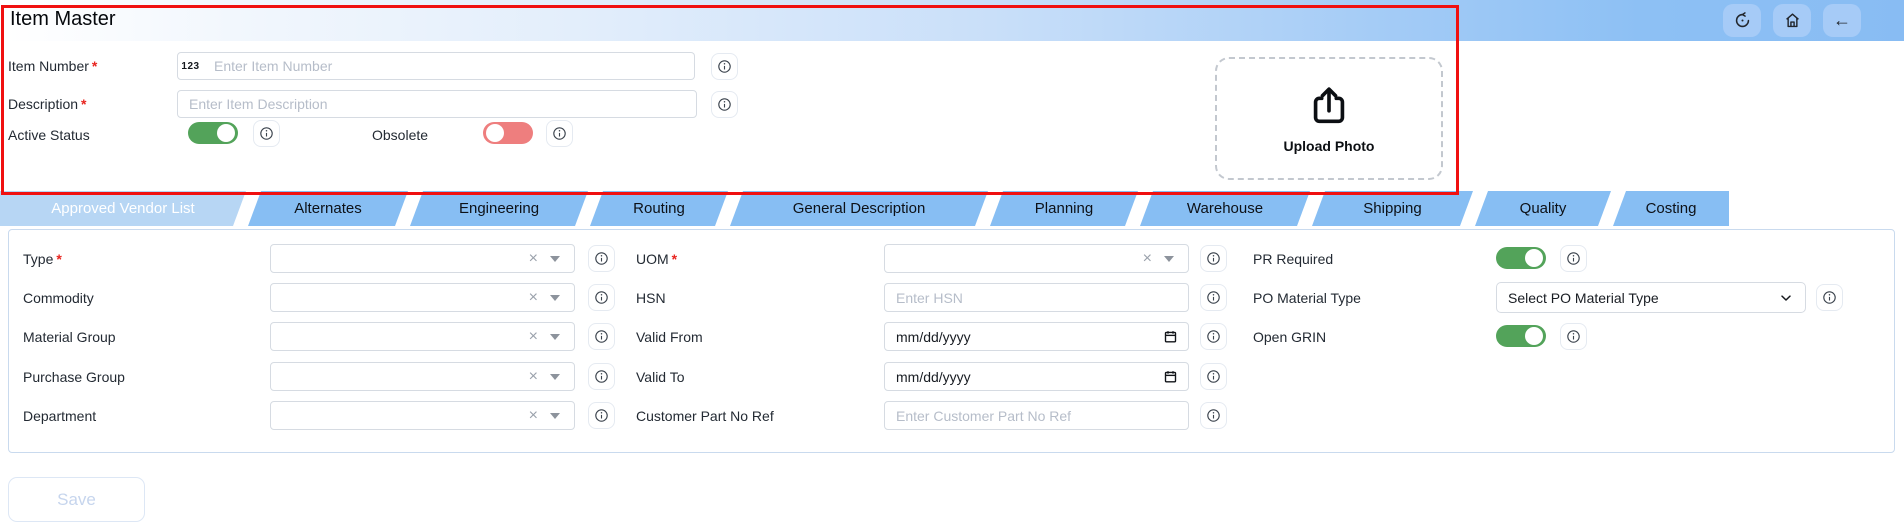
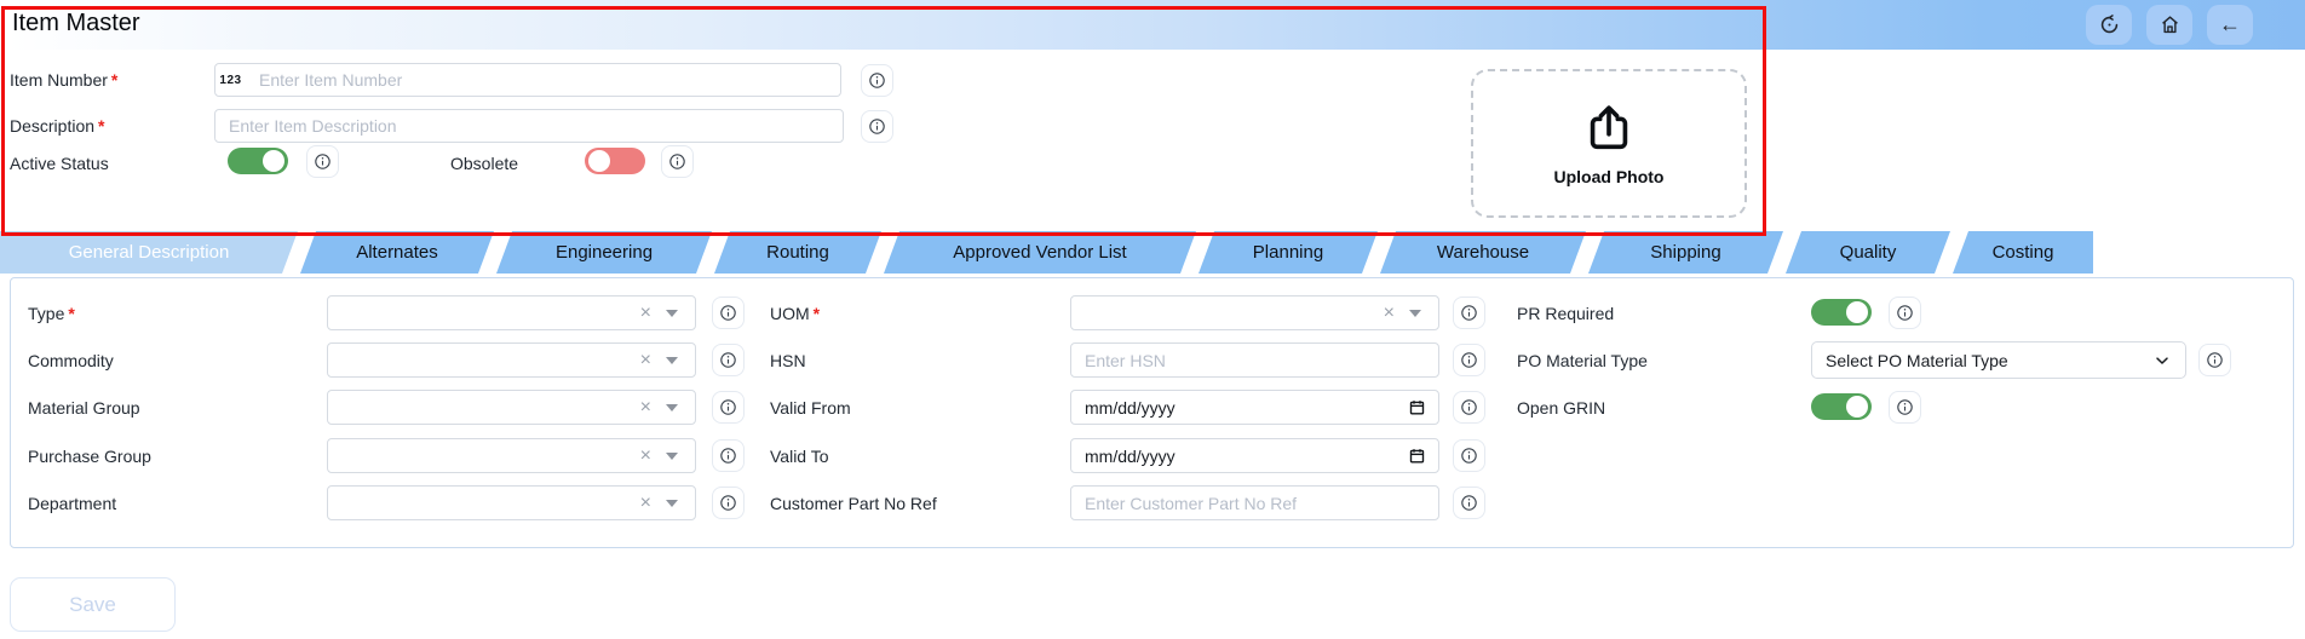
  Item Master
  ←
  Item Number *
  123
  Enter Item Number
  Description *
  Enter Item Description
  Active Status
  Obsolete
  Upload Photo
- Approved Vendor List
+ General Description
  Alternates
  Engineering
  Routing
- General Description
+ Approved Vendor List
  Planning
  Warehouse
  Shipping
  Quality
  Costing
  Type *
  ×
  Commodity
  ×
  Material Group
  ×
  Purchase Group
  ×
  Department
  ×
  UOM *
  ×
  HSN
  Enter HSN
  Valid From
  mm/dd/yyyy
  Valid To
  mm/dd/yyyy
  Customer Part No Ref
  Enter Customer Part No Ref
  PR Required
  PO Material Type
  Select PO Material Type
  Open GRIN
  Save
